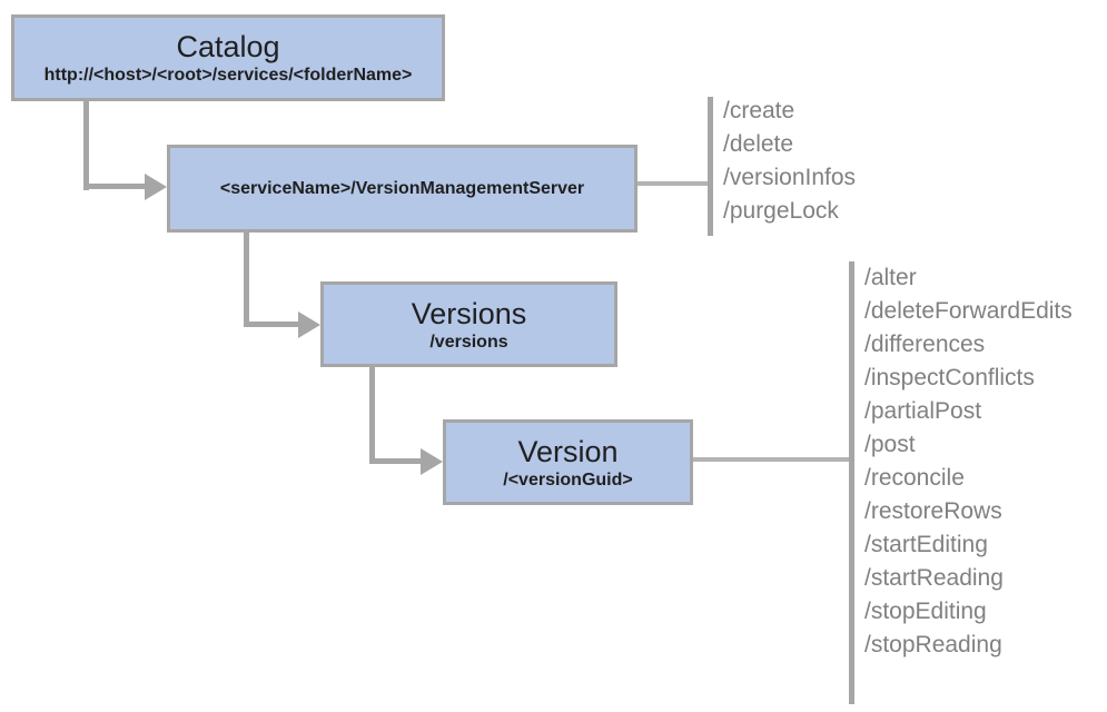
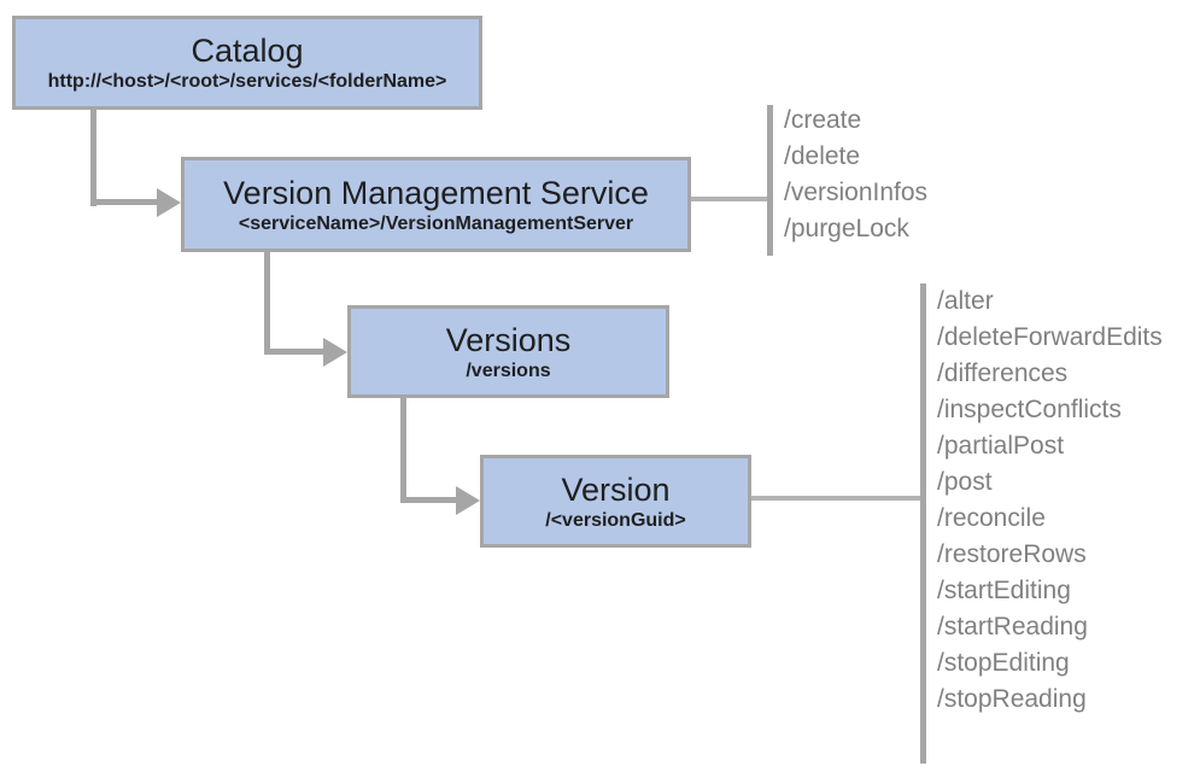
  Catalog
  http://<host>/<root>/services/<folderName>
+ Version Management Service
  <serviceName>/VersionManagementServer
  Versions
  /versions
  Version
  /<versionGuid>
  /create
  /delete
  /versionInfos
  /purgeLock
  /alter
  /deleteForwardEdits
  /differences
  /inspectConflicts
  /partialPost
  /post
  /reconcile
  /restoreRows
  /startEditing
  /startReading
  /stopEditing
  /stopReading
